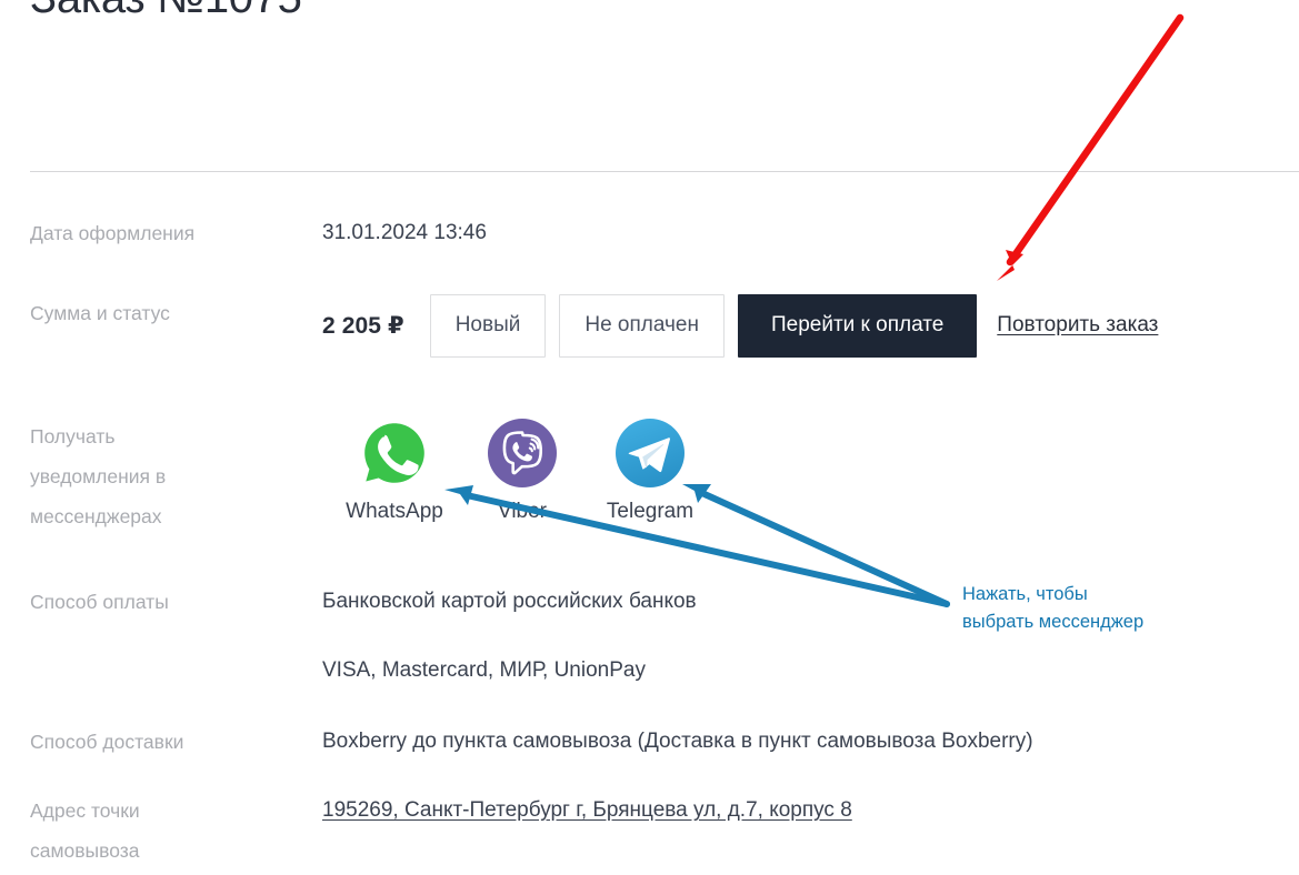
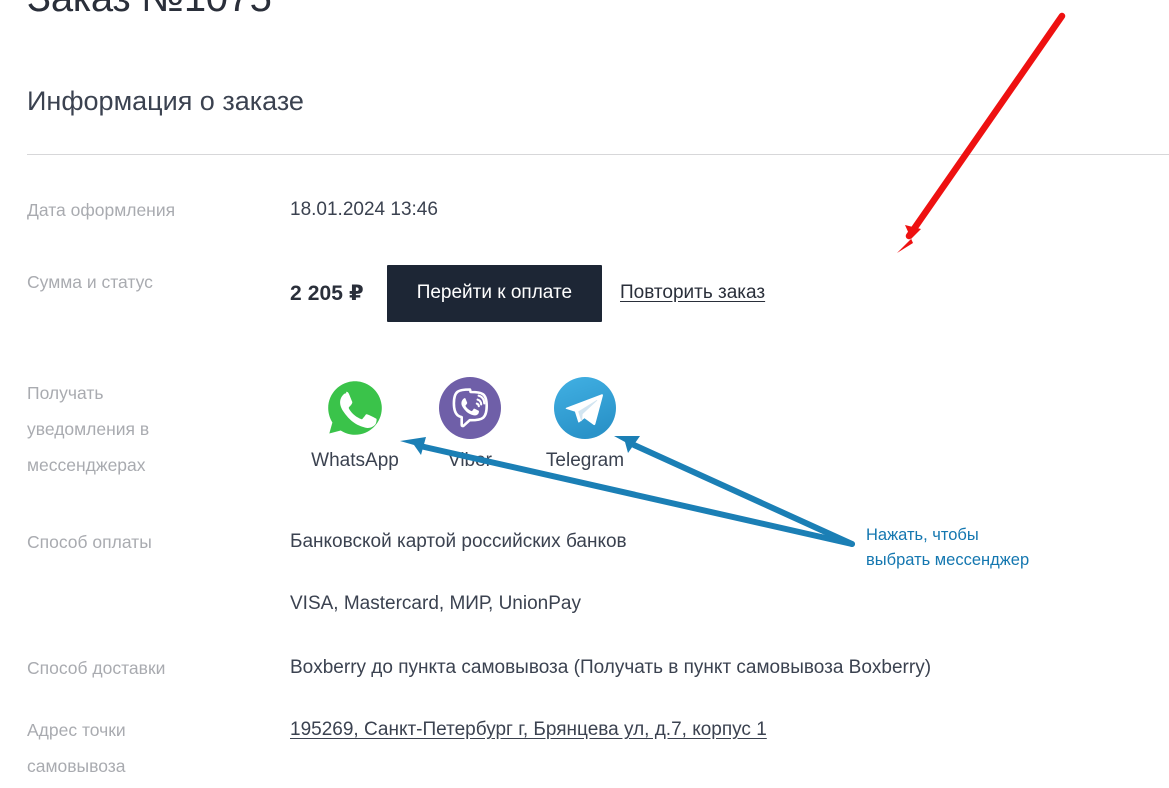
+ Информация о заказе
  Дата оформления
- 31.01.2024 13:46
+ 18.01.2024 13:46
  Сумма и статус
  2 205 ₽
- Новый
- Не оплачен
  Перейти к оплате
  Повторить заказ
  Получать
  уведомления в
  мессенджерах
  WhatsApp
  Telegram
  Способ оплаты
  Банковской картой российских банков
  VISA, Mastercard, МИР, UnionPay
  Способ доставки
- Boxberry до пункта самовывоза (Доставка в пункт самовывоза Boxberry)
+ Boxberry до пункта самовывоза (Получать в пункт самовывоза Boxberry)
  Адрес точки
  самовывоза
- 195269, Санкт-Петербург г, Брянцева ул, д.7, корпус 8
+ 195269, Санкт-Петербург г, Брянцева ул, д.7, корпус 1
  Нажать, чтобы
  выбрать мессенджер
